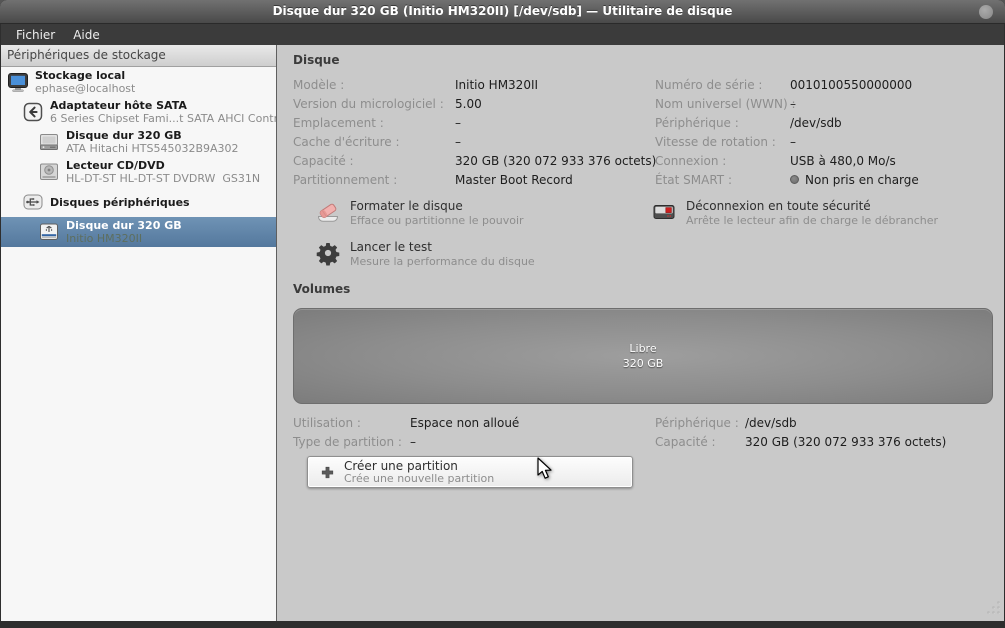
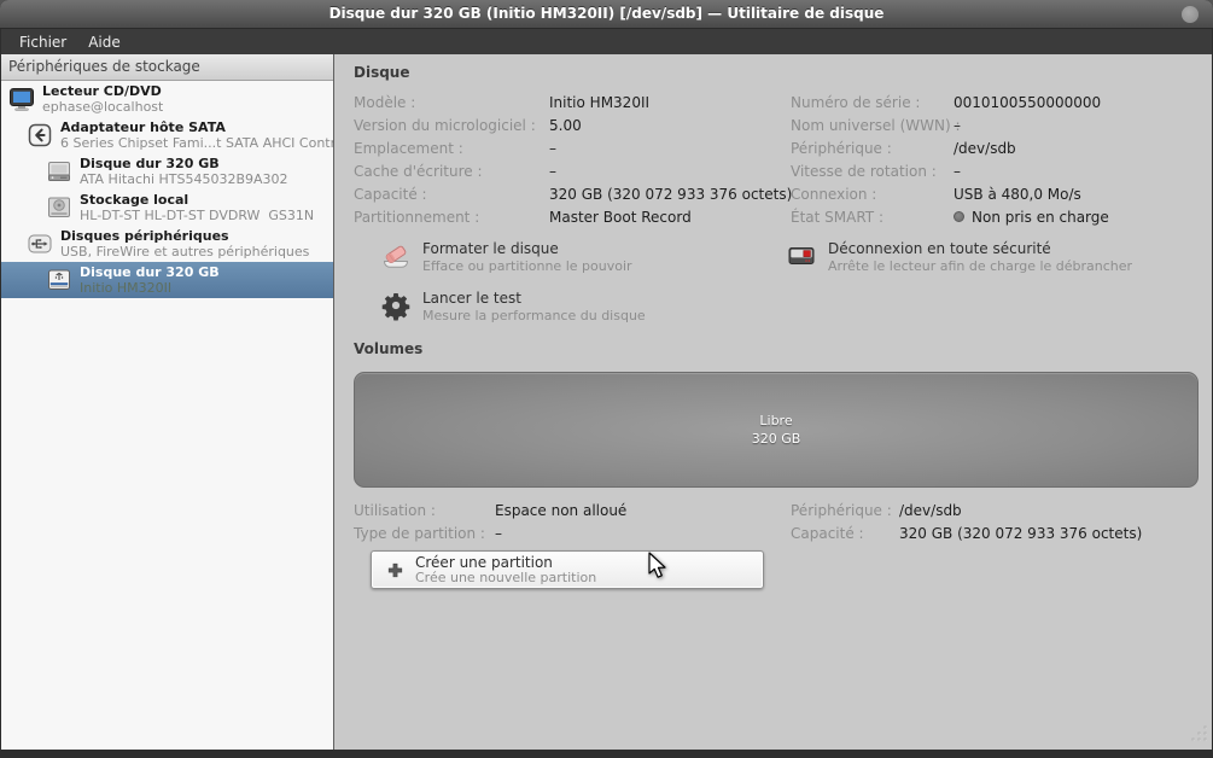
  Disque dur 320 GB (Initio HM320II) [/dev/sdb] — Utilitaire de disque
  Fichier
  Aide
  Périphériques de stockage
- Stockage local
+ Lecteur CD/DVD
  ephase@localhost
  Adaptateur hôte SATA
  6 Series Chipset Fami...t SATA AHCI Contr
  Disque dur 320 GB
  ATA Hitachi HTS545032B9A302
- Lecteur CD/DVD
+ Stockage local
  HL-DT-ST HL-DT-ST DVDRW GS31N
  Disques périphériques
+ USB, FireWire et autres périphériques
  Disque dur 320 GB
  Initio HM320II
  Disque
  Modèle :
  Initio HM320II
  Version du micrologiciel :
  5.00
  Emplacement :
  –
  Cache d'écriture :
  –
  Capacité :
  320 GB (320 072 933 376 octets)
  Partitionnement :
  Master Boot Record
  Numéro de série :
  0010100550000000
  Nom universel (WWN)
  –
  Périphérique :
  /dev/sdb
  Vitesse de rotation :
  –
  Connexion :
  USB à 480,0 Mo/s
  État SMART :
  Non pris en charge
  Formater le disque
  Efface ou partitionne le pouvoir
  Déconnexion en toute sécurité
  Arrête le lecteur afin de charge le débrancher
  Lancer le test
  Mesure la performance du disque
  Volumes
  Libre
  320 GB
  Utilisation :
  Espace non alloué
  Type de partition :
  –
  Périphérique :
  /dev/sdb
  Capacité :
  320 GB (320 072 933 376 octets)
  Créer une partition
  Crée une nouvelle partition
